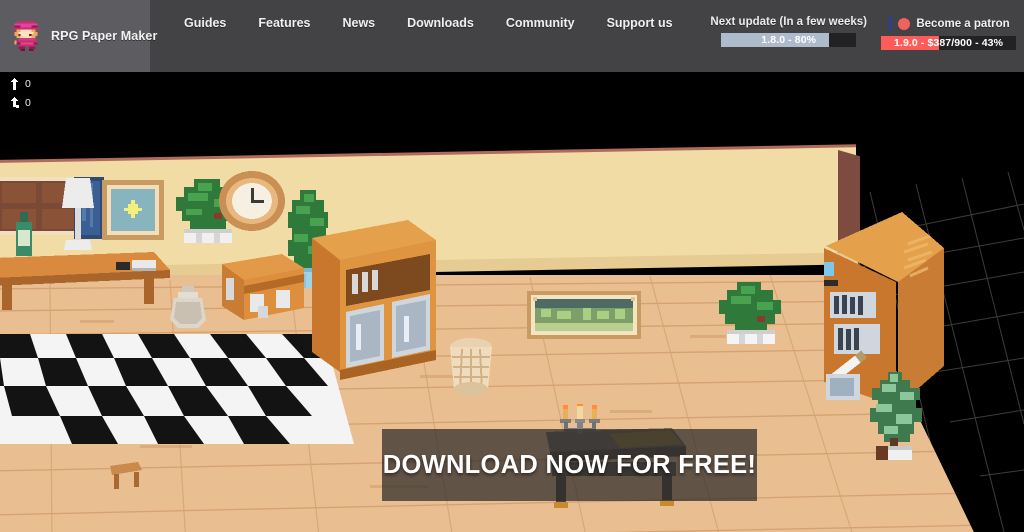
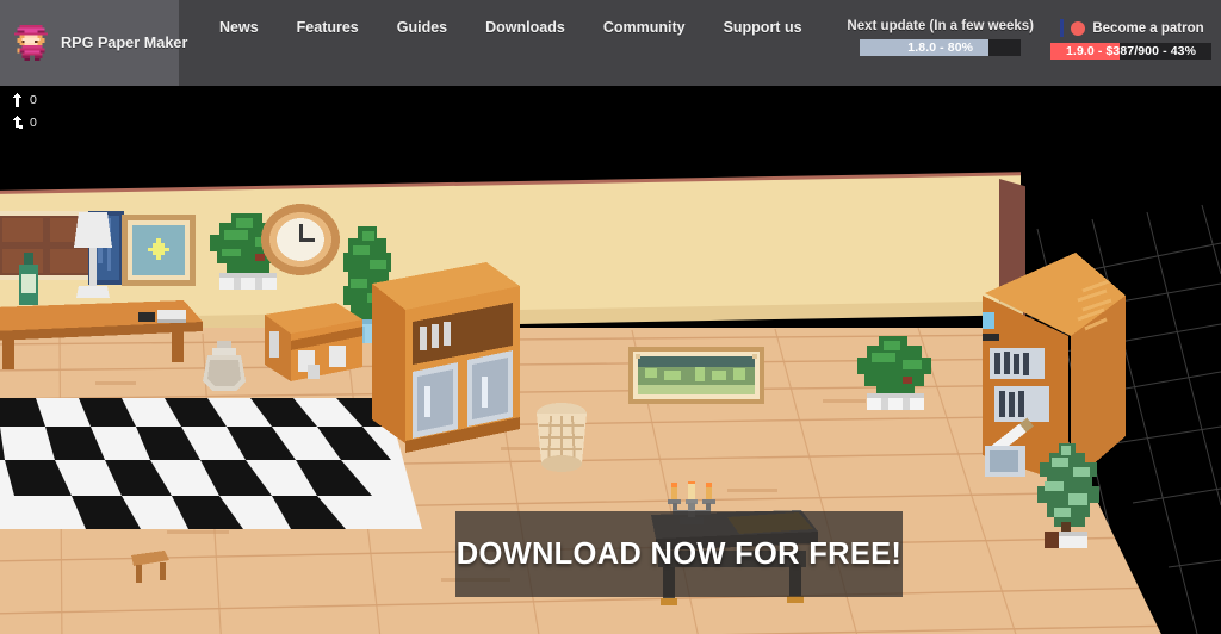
  RPG Paper Maker
- Guides
+ News
  Features
- News
+ Guides
  Downloads
  Community
  Support us
  Next update (In a few weeks)
  1.8.0 - 80%
  Become a patron
  1.9.0 - $387/900 - 43%
  0
  0
  DOWNLOAD NOW FOR FREE!
